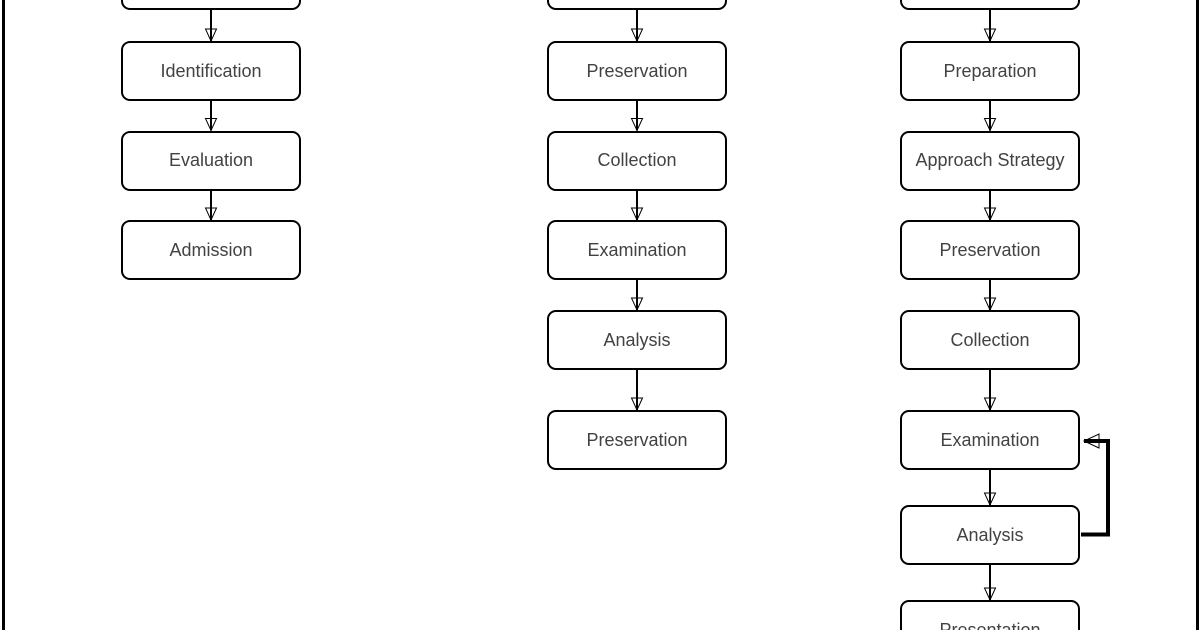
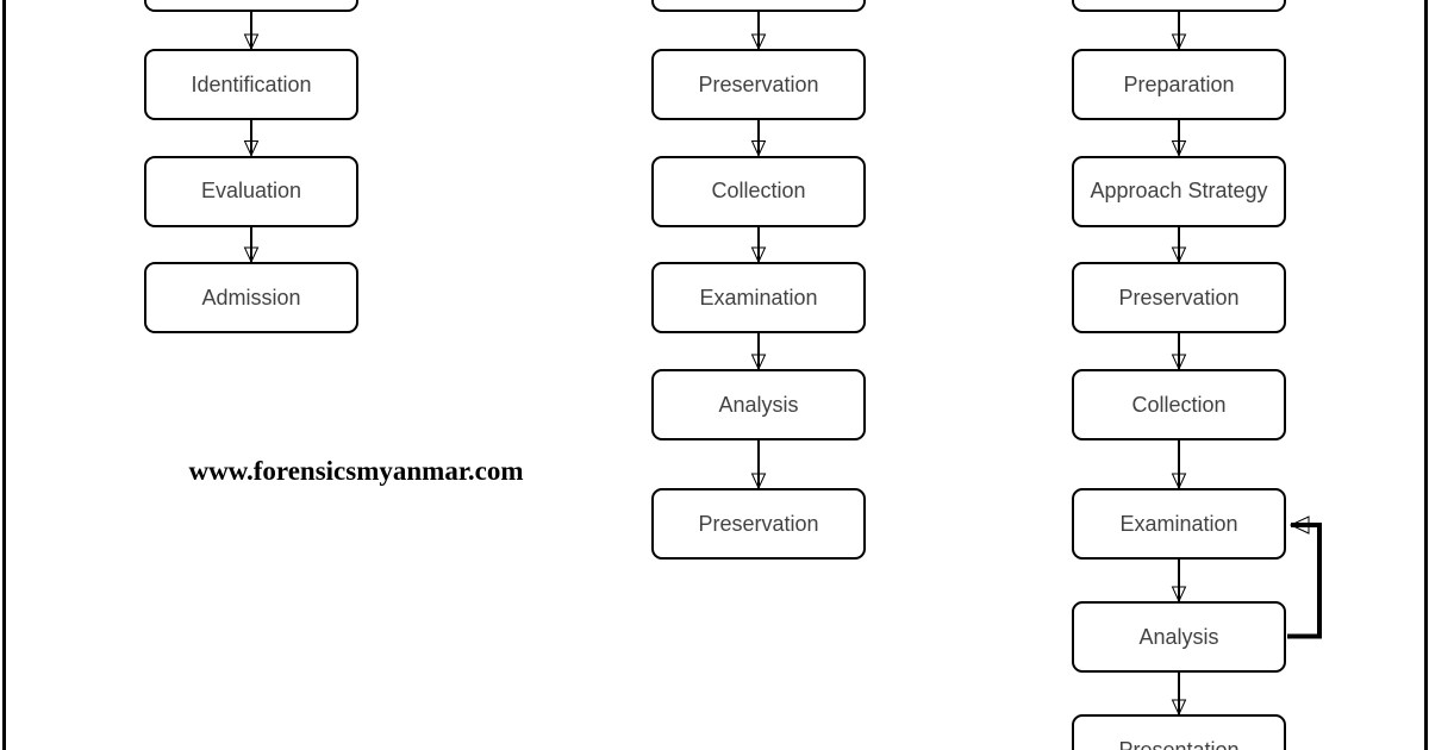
  Identification
  Evaluation
  Admission
  Preservation
  Collection
  Examination
  Analysis
  Preservation
  Preparation
  Approach Strategy
  Preservation
  Collection
  Examination
  Analysis
+ www.forensicsmyanmar.com
